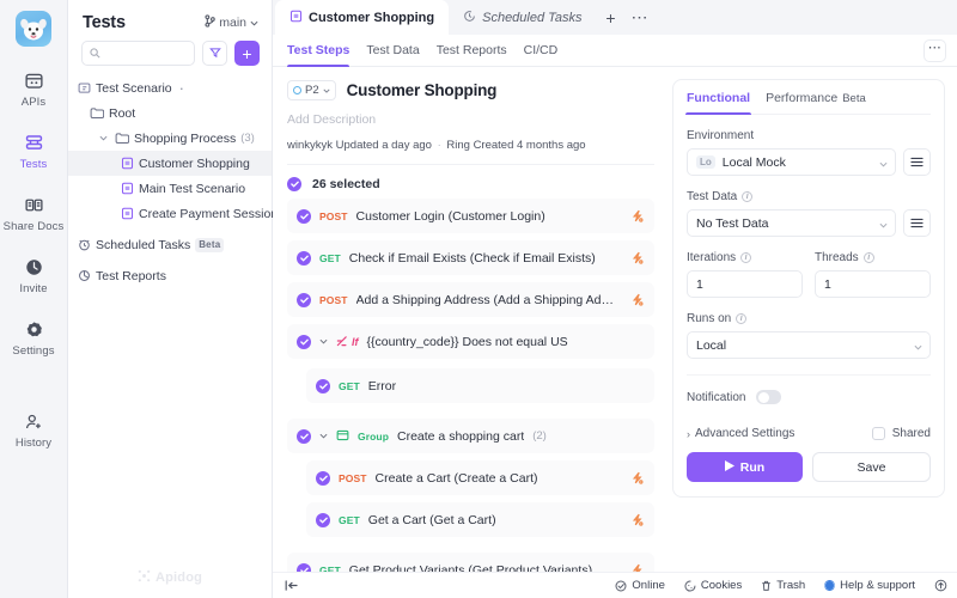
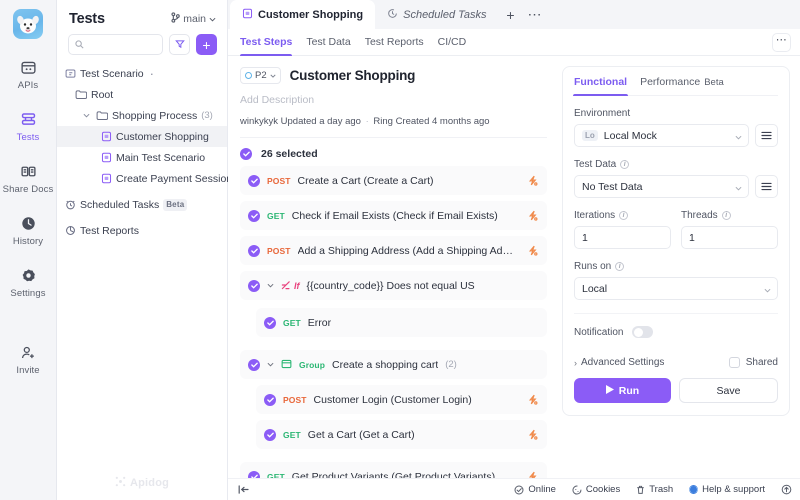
  APIs
  Tests
  Share Docs
- Invite
+ History
  Settings
- History
+ Invite
  Tests
  main
  +
  Test Scenario
  ·
  Root
  Shopping Process
  (3)
  Customer Shopping
  Main Test Scenario
  Create Payment Sessio
  Scheduled Tasks
  Beta
  Test Reports
  Apidog
  Customer Shopping
  Scheduled Tasks
  +
  ⋯
  Test Steps
  Test Data
  Test Reports
  CI/CD
  ⋯
  P2
  Customer Shopping
  Add Description
  winkykyk Updated a day ago · Ring Created 4 months ago
  26 selected
  POST
- Customer Login (Customer Login)
+ Create a Cart (Create a Cart)
  GET
  Check if Email Exists (Check if Email Exists)
  POST
  Add a Shipping Address (Add a Shipping Addr
  If
  {{country_code}} Does not equal US
  GET
  Error
  Group
  Create a shopping cart
  (2)
  POST
- Create a Cart (Create a Cart)
+ Customer Login (Customer Login)
  GET
  Get a Cart (Get a Cart)
  GET
  Get Product Variants (Get Product Variants)
  Functional
  Performance
  Beta
  Environment
  Lo
  Local Mock
  Test Data
  No Test Data
  Iterations
  1
  Threads
  1
  Runs on
  Local
  Notification
  ›
  Advanced Settings
  Shared
  Run
  Save
  Online
  Cookies
  Trash
  Help & support
